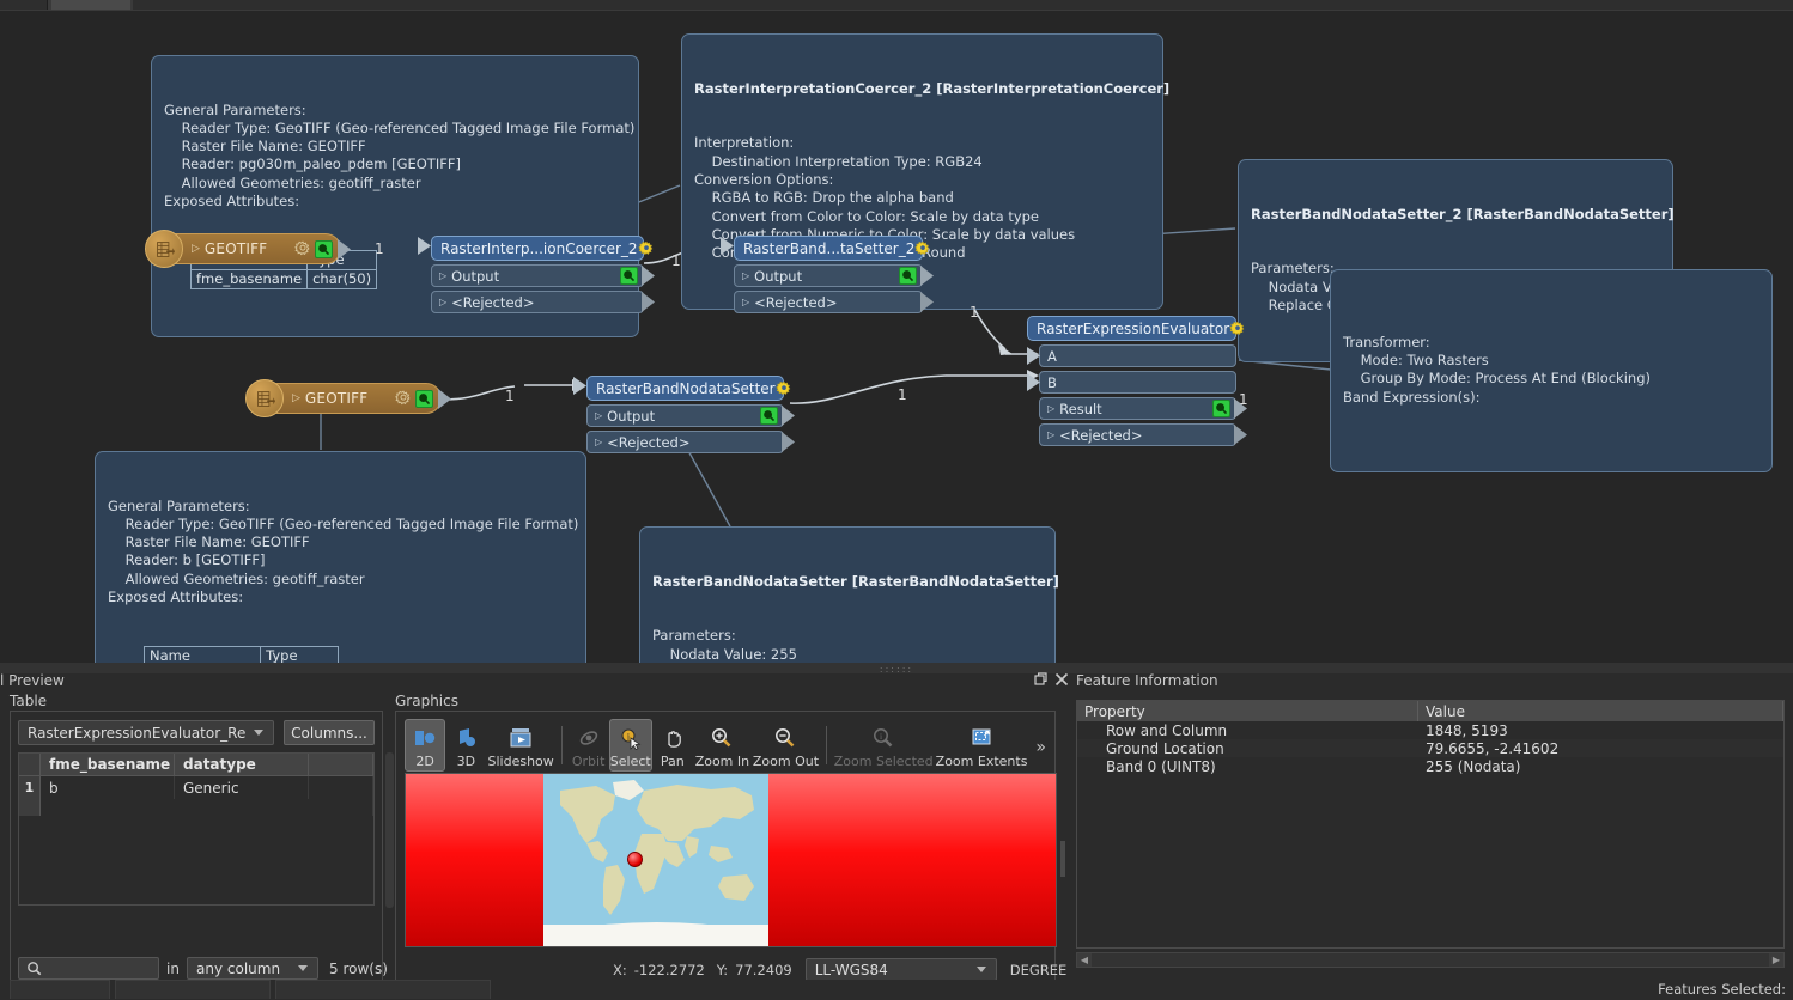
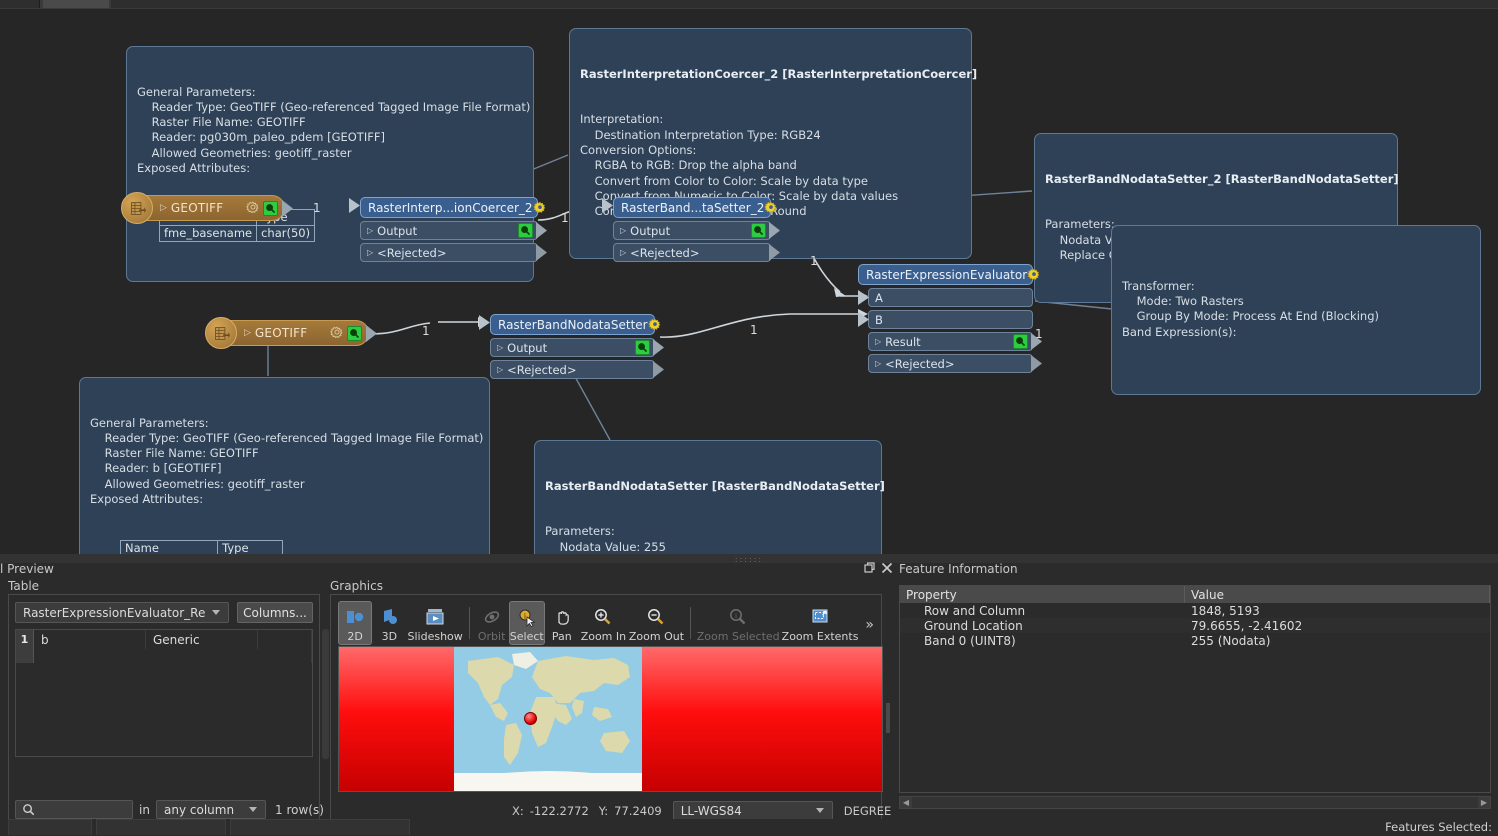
  General Parameters:
  Reader Type: GeoTIFF (Geo-referenced Tagged Image File Format)
  Raster File Name: GEOTIFF
  Reader: pg030m_paleo_pdem [GEOTIFF]
  Allowed Geometries: geotiff_raster
  Exposed Attributes:
  fme_basename	char(50)
  RasterInterpretationCoercer_2 [RasterInterpretationCoercer]
  Interpretation:
  Destination Interpretation Type: RGB24
  Conversion Options:
  RGBA to RGB: Drop the alpha band
  Convert from Color to Color: Scale by data type
  Convert from Numeric to Color: Scale by data values
  RasterBandNodataSetter_2 [RasterBandNodataSetter]
  Parameters:
  Transformer:
  Mode: Two Rasters
  Group By Mode: Process At End (Blocking)
  Band Expression(s):
  General Parameters:
  Reader Type: GeoTIFF (Geo-referenced Tagged Image File Format)
  Raster File Name: GEOTIFF
  Reader: b [GEOTIFF]
  Allowed Geometries: geotiff_raster
  Exposed Attributes:
  Name	Type
  RasterBandNodataSetter [RasterBandNodataSetter]
  Parameters:
  Nodata Value: 255
  ▷
  GEOTIFF
  ▷
  GEOTIFF
  RasterInterp...ionCoercer_2
  ▷
  Output
  ▷
  <Rejected>
  RasterBand...taSetter_2
  ▷
  Output
  ▷
  <Rejected>
  RasterBandNodataSetter
  ▷
  Output
  ▷
  <Rejected>
  RasterExpressionEvaluator
  A
  B
  ▷
  Result
  ▷
  <Rejected>
  1
  1
  1
  1
  1
  1
  ::::::
  l Preview
  Table
  RasterExpressionEvaluator_Re
  Columns...
- fme_basename
- datatype
  1
  b
  Generic
  in
  any column
- 5 row(s)
+ 1 row(s)
  Graphics
  2D
  3D
  Slideshow
  Orbit
  i
  Select
  Pan
  Zoom In
  Zoom Out
  i
  Zoom Selected
  Zoom Extents
  »
  X:
  -122.2772
  Y:
  77.2409
  LL-WGS84
  DEGREE
  Feature Information
  Property
  Value
  Row and Column
  1848, 5193
  Ground Location
  79.6655, -2.41602
  Band 0 (UINT8)
  255 (Nodata)
  ◀
  ▶
  Features Selected:
